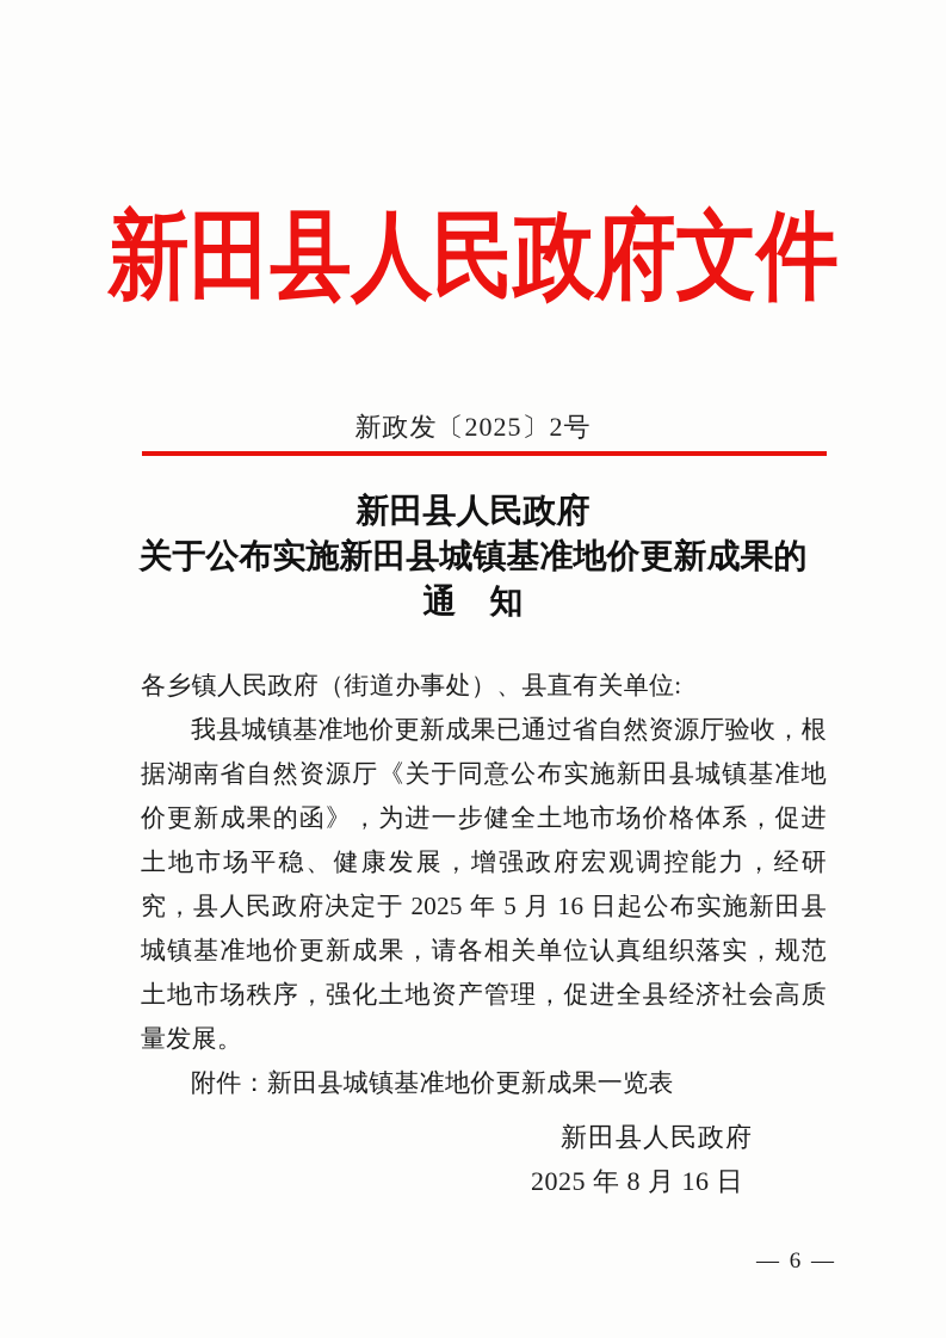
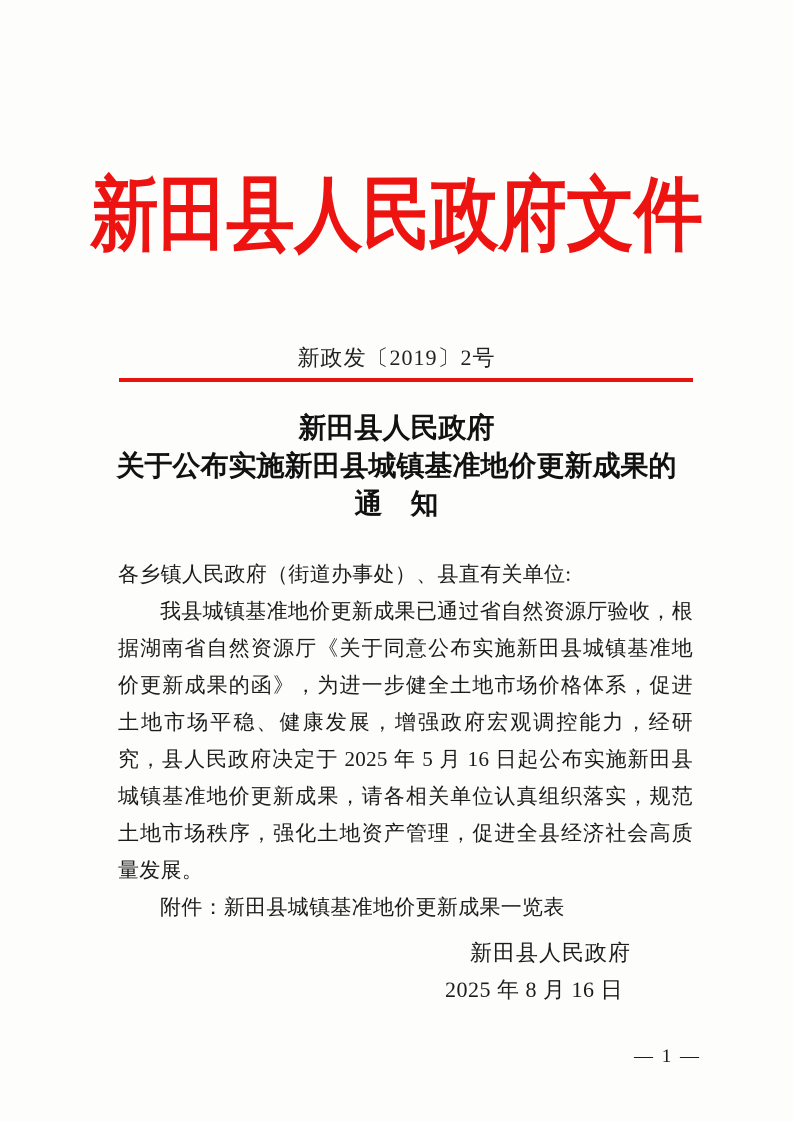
  新田县人民政府文件
- 新政发〔2025〕2号
+ 新政发〔2019〕2号
  新田县人民政府
  关于公布实施新田县城镇基准地价更新成果的
  通 知
  各乡镇人民政府（街道办事处）、县直有关单位:
  我县城镇基准地价更新成果已通过省自然资源厅验收，根据湖南省自然资源厅《关于同意公布实施新田县城镇基准地价更新成果的函》，为进一步健全土地市场价格体系，促进土地市场平稳、健康发展，增强政府宏观调控能力，经研究，县人民政府决定于 2025 年 5 月 16 日起公布实施新田县城镇基准地价更新成果，请各相关单位认真组织落实，规范土地市场秩序，强化土地资产管理，促进全县经济社会高质量发展。
  附件：新田县城镇基准地价更新成果一览表
  新田县人民政府
  2025 年 8 月 16 日
- — 6 —
+ — 1 —
